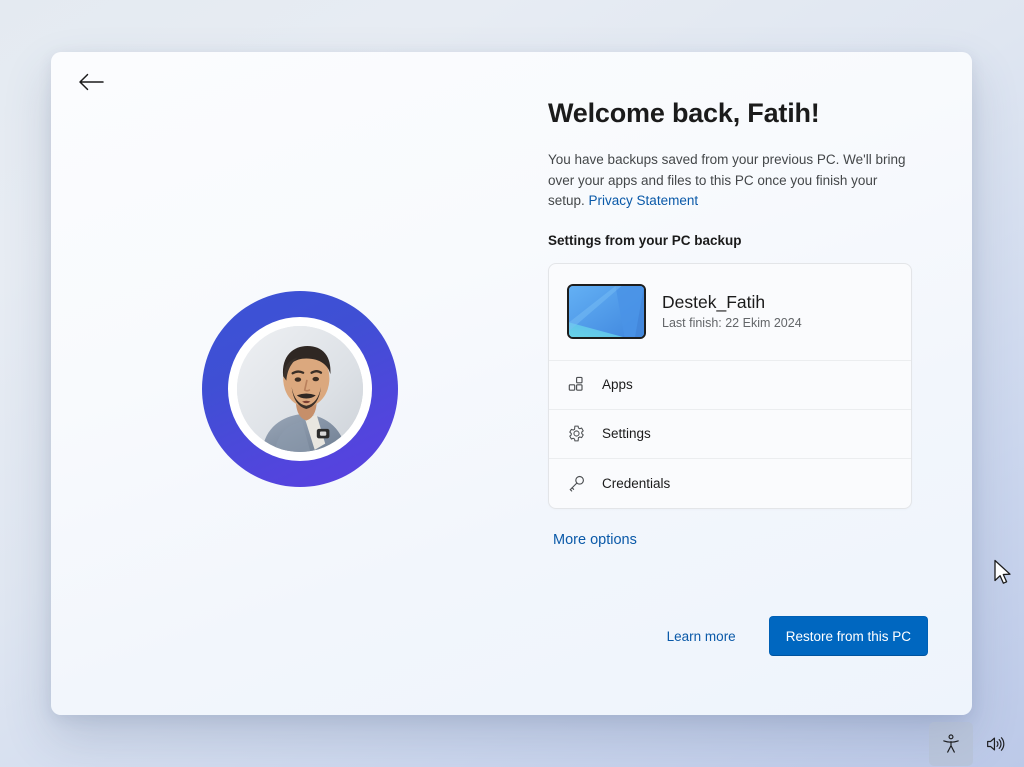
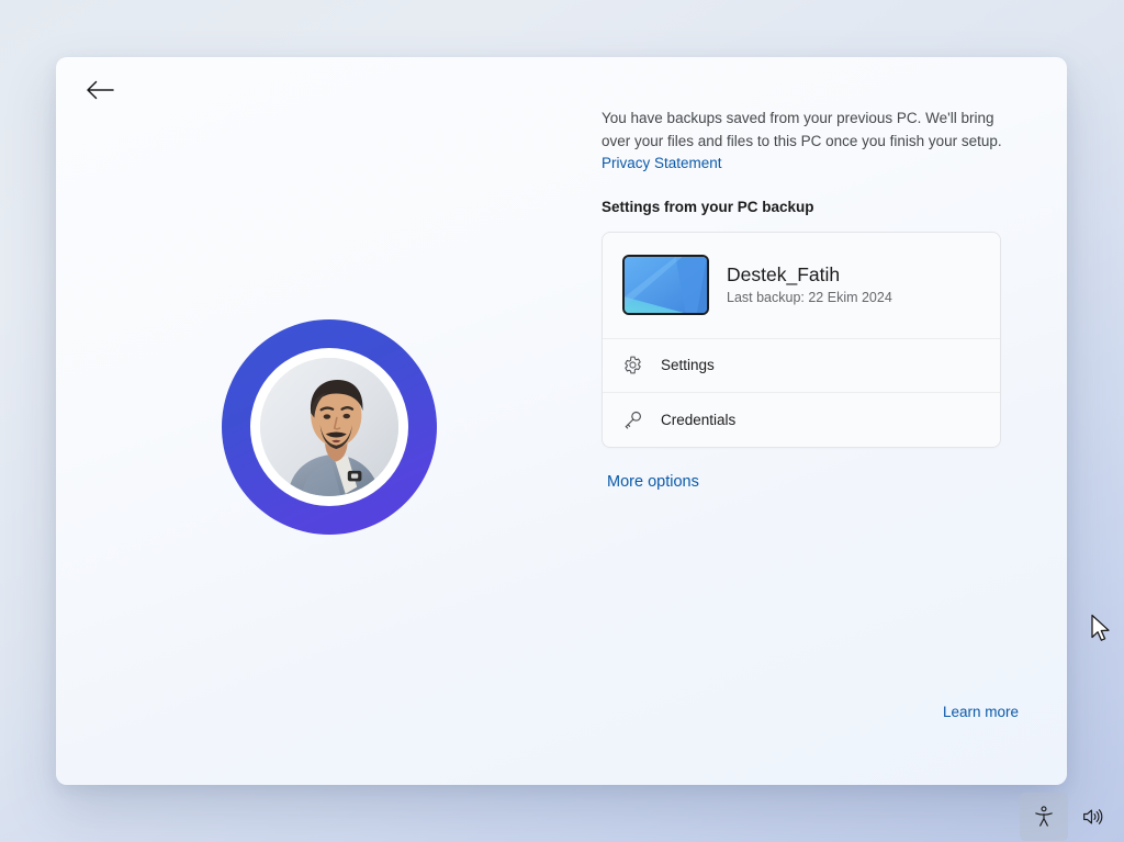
- Welcome back, Fatih!
- You have backups saved from your previous PC. We'll bring over your apps and files to this PC once you finish your setup. Privacy Statement
+ You have backups saved from your previous PC. We'll bring over your files and files to this PC once you finish your setup. Privacy Statement
  Settings from your PC backup
  Destek_Fatih
- Last finish: 22 Ekim 2024
+ Last backup: 22 Ekim 2024
- Apps
  Settings
  Credentials
  More options
  Learn more
- Restore from this PC
